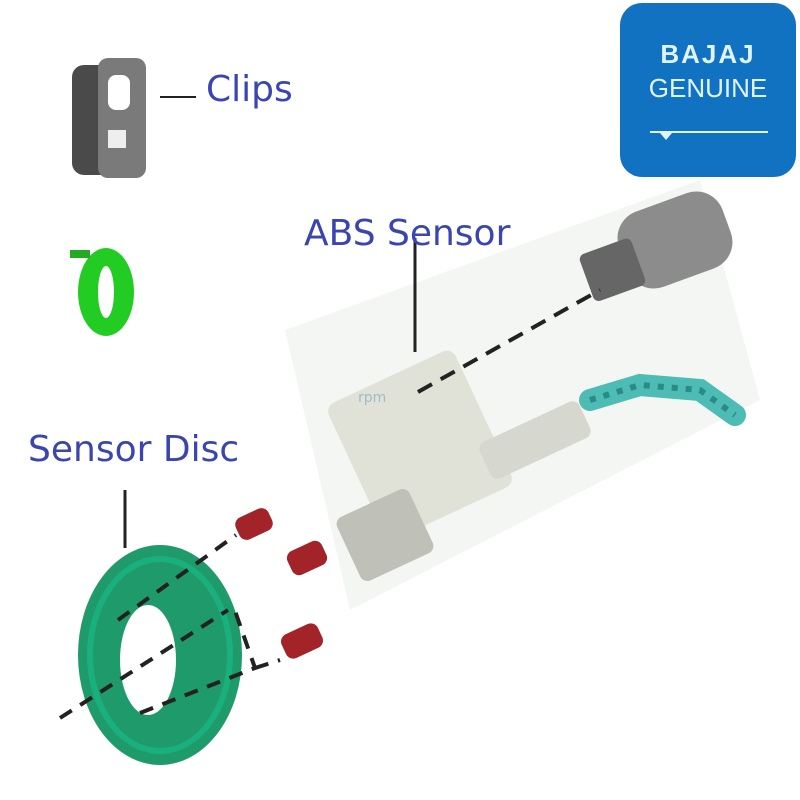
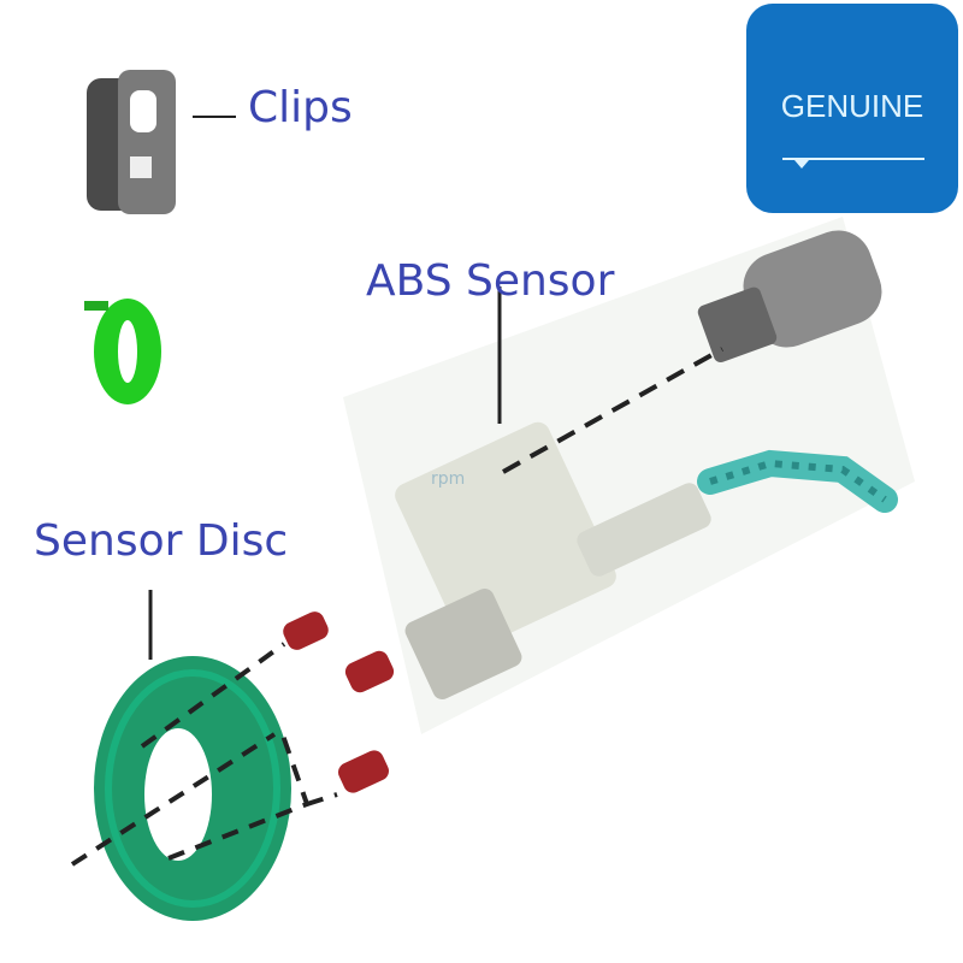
  Clips
  ABS Sensor
  Sensor Disc
  rpm
- BAJAJ
  GENUINE
